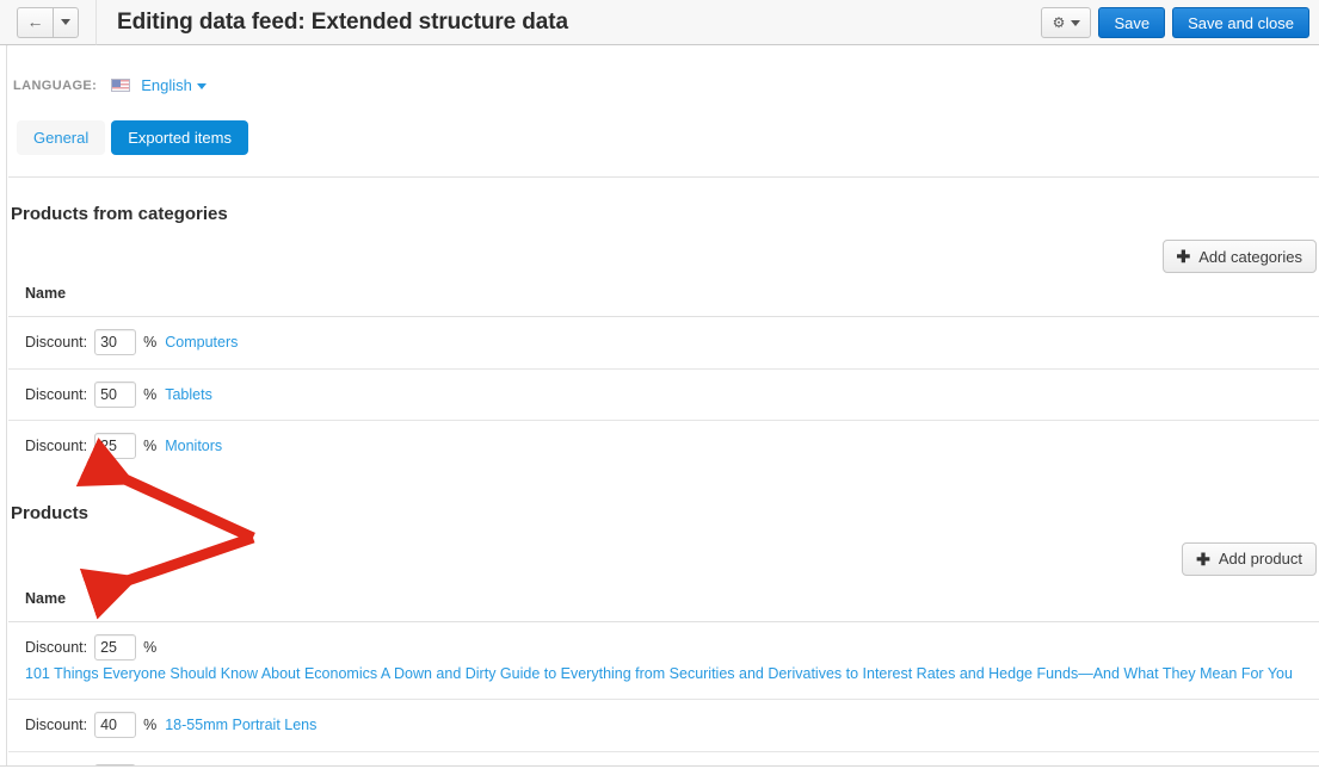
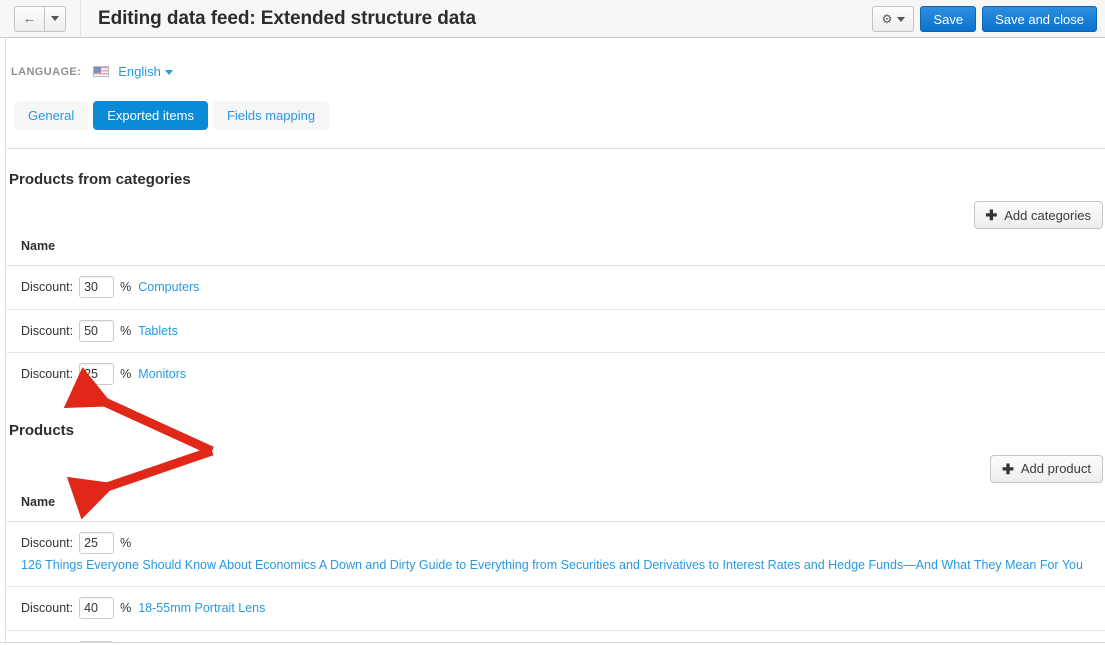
  ←
  Editing data feed: Extended structure data
  ⚙
  Save
  Save and close
  LANGUAGE:
  English
  General
  Exported items
+ Fields mapping
  Products from categories
  ✚
  Add categories
  Name
  Discount: 30 % Computers
  Discount: 50 % Tablets
  Discount: 25 % Monitors
  Products
  ✚
  Add product
  Name
- Discount: 25 % 101 Things Everyone Should Know About Economics A Down and Dirty Guide to Everything from Securities and Derivatives to Interest Rates and Hedge Funds—And What They Mean For You
+ Discount: 25 % 126 Things Everyone Should Know About Economics A Down and Dirty Guide to Everything from Securities and Derivatives to Interest Rates and Hedge Funds—And What They Mean For You
  Discount: 40 % 18-55mm Portrait Lens
